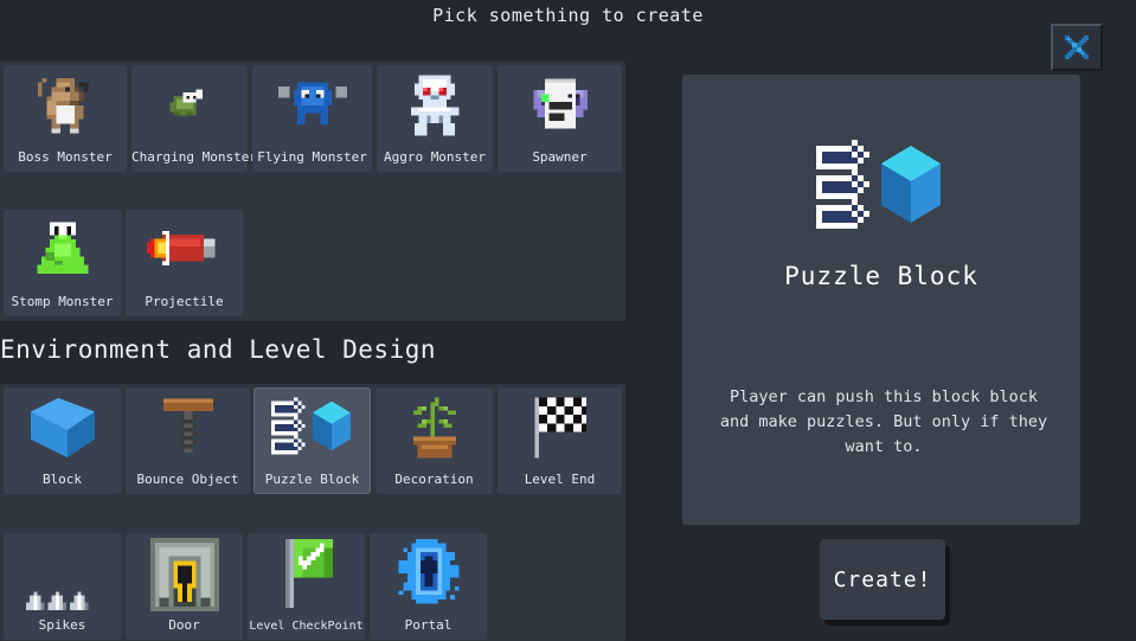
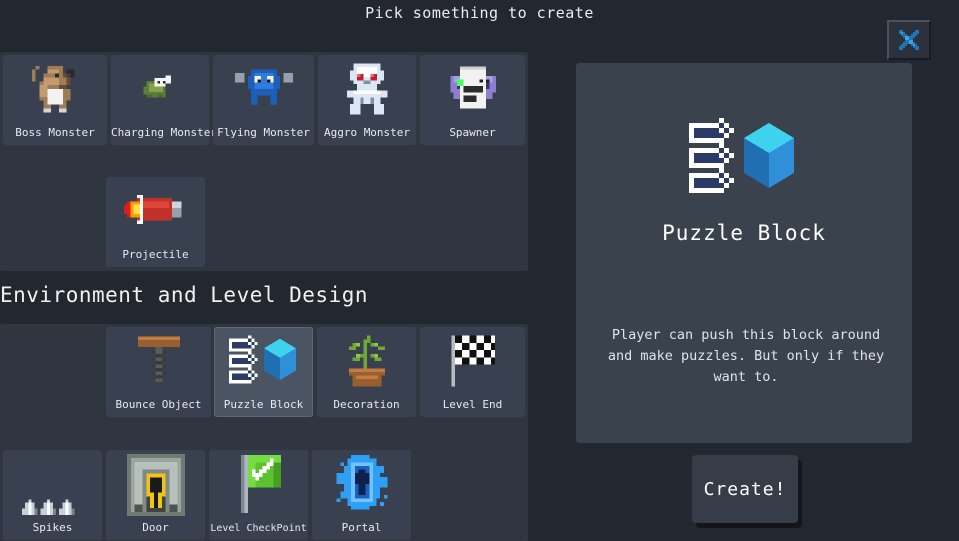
  Pick something to create
  Boss Monster
  Charging Monste
  Flying Monster
  Aggro Monster
  Spawner
- Stomp Monster
  Projectile
  Environment and Level Design
- Block
  Bounce Object
  Puzzle Block
  Decoration
  Level End
  Spikes
  Door
  Level CheckPoint
  Portal
  Puzzle Block
- Player can push this block block and make puzzles. But only if they want to.
+ Player can push this block around and make puzzles. But only if they want to.
  Create!
